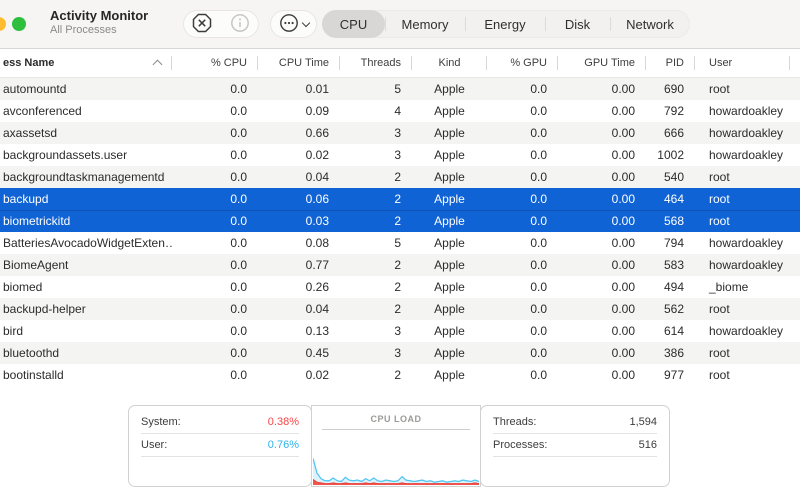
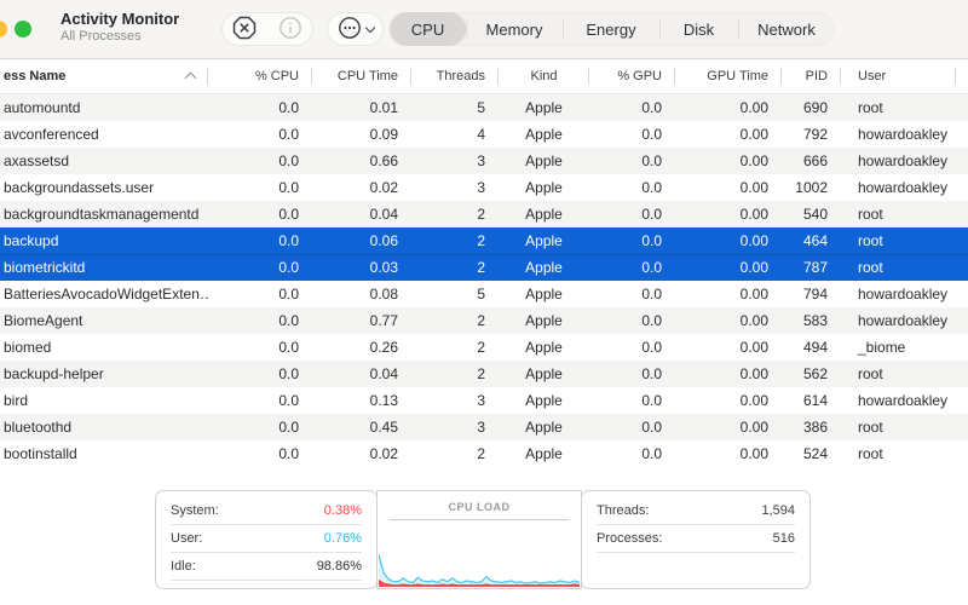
  Activity Monitor
  All Processes
  CPU
  Memory
  Energy
  Disk
  Network
  ess Name
  % CPU
  CPU Time
  Threads
  Kind
  % GPU
  GPU Time
  PID
  User
  automountd
  0.0
  0.01
  5
  Apple
  0.0
  0.00
  690
  root
  avconferenced
  0.0
  0.09
  4
  Apple
  0.0
  0.00
  792
  howardoakley
  axassetsd
  0.0
  0.66
  3
  Apple
  0.0
  0.00
  666
  howardoakley
  backgroundassets.user
  0.0
  0.02
  3
  Apple
  0.0
  0.00
  1002
  howardoakley
  backgroundtaskmanagementd
  0.0
  0.04
  2
  Apple
  0.0
  0.00
  540
  root
  backupd
  0.0
  0.06
  2
  Apple
  0.0
  0.00
  464
  root
  biometrickitd
  0.0
  0.03
  2
  Apple
  0.0
  0.00
- 568
+ 787
  root
  BatteriesAvocadoWidgetExten…
  0.0
  0.08
  5
  Apple
  0.0
  0.00
  794
  howardoakley
  BiomeAgent
  0.0
  0.77
  2
  Apple
  0.0
  0.00
  583
  howardoakley
  biomed
  0.0
  0.26
  2
  Apple
  0.0
  0.00
  494
  _biome
  backupd-helper
  0.0
  0.04
  2
  Apple
  0.0
  0.00
  562
  root
  bird
  0.0
  0.13
  3
  Apple
  0.0
  0.00
  614
  howardoakley
  bluetoothd
  0.0
  0.45
  3
  Apple
  0.0
  0.00
  386
  root
  bootinstalld
  0.0
  0.02
  2
  Apple
  0.0
  0.00
- 977
+ 524
  root
  System:
  0.38%
  User:
  0.76%
+ Idle:
+ 98.86%
  CPU LOAD
  Threads:
  1,594
  Processes:
  516
